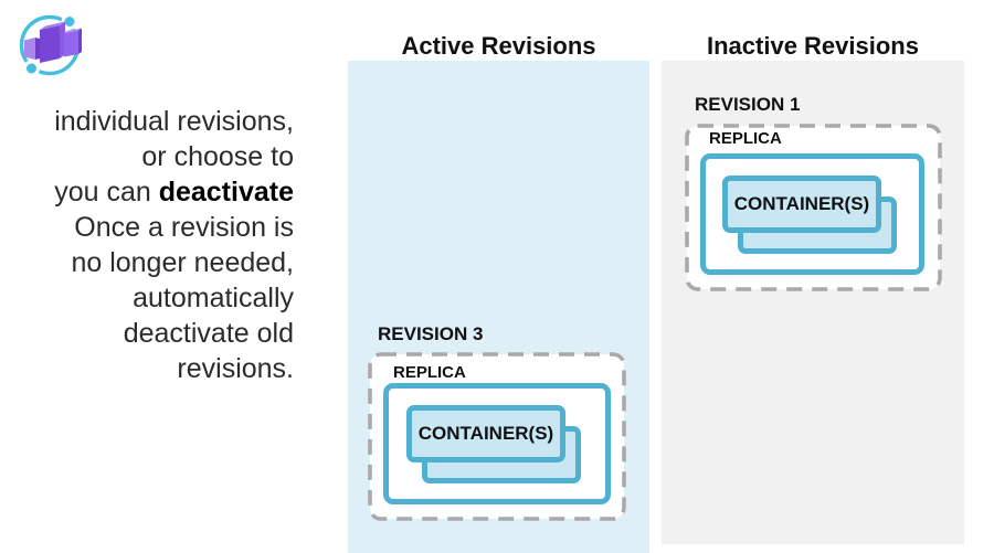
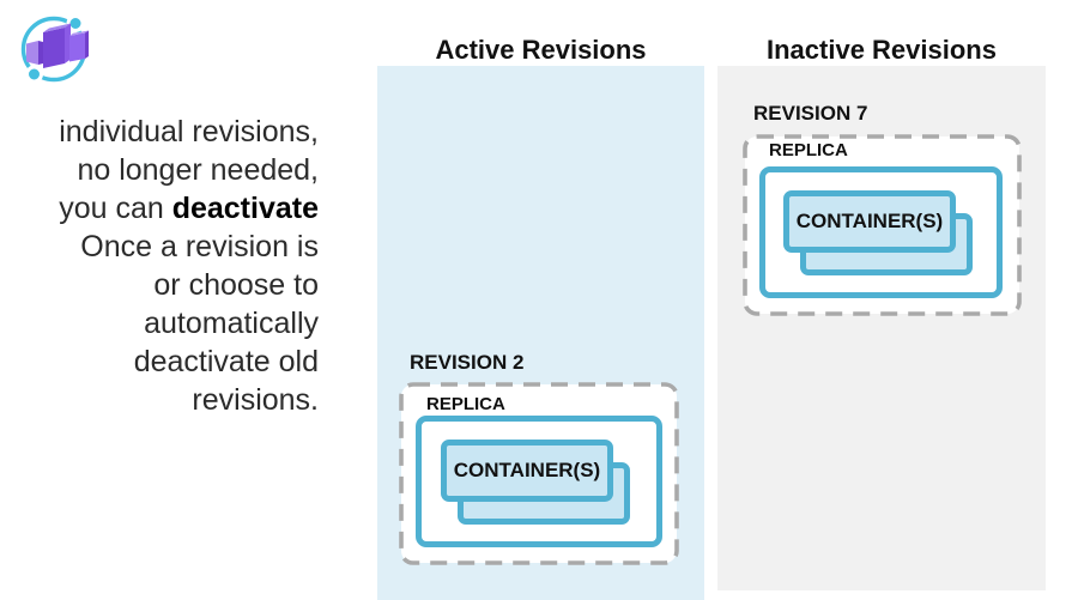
  individual revisions,
- or choose to
+ no longer needed,
  you can deactivate
  Once a revision is
- no longer needed,
+ or choose to
  automatically
  deactivate old
  revisions.
  Active Revisions
  Inactive Revisions
- REVISION 1
+ REVISION 7
  REPLICA
  CONTAINER(S)
- REVISION 3
+ REVISION 2
  REPLICA
  CONTAINER(S)
